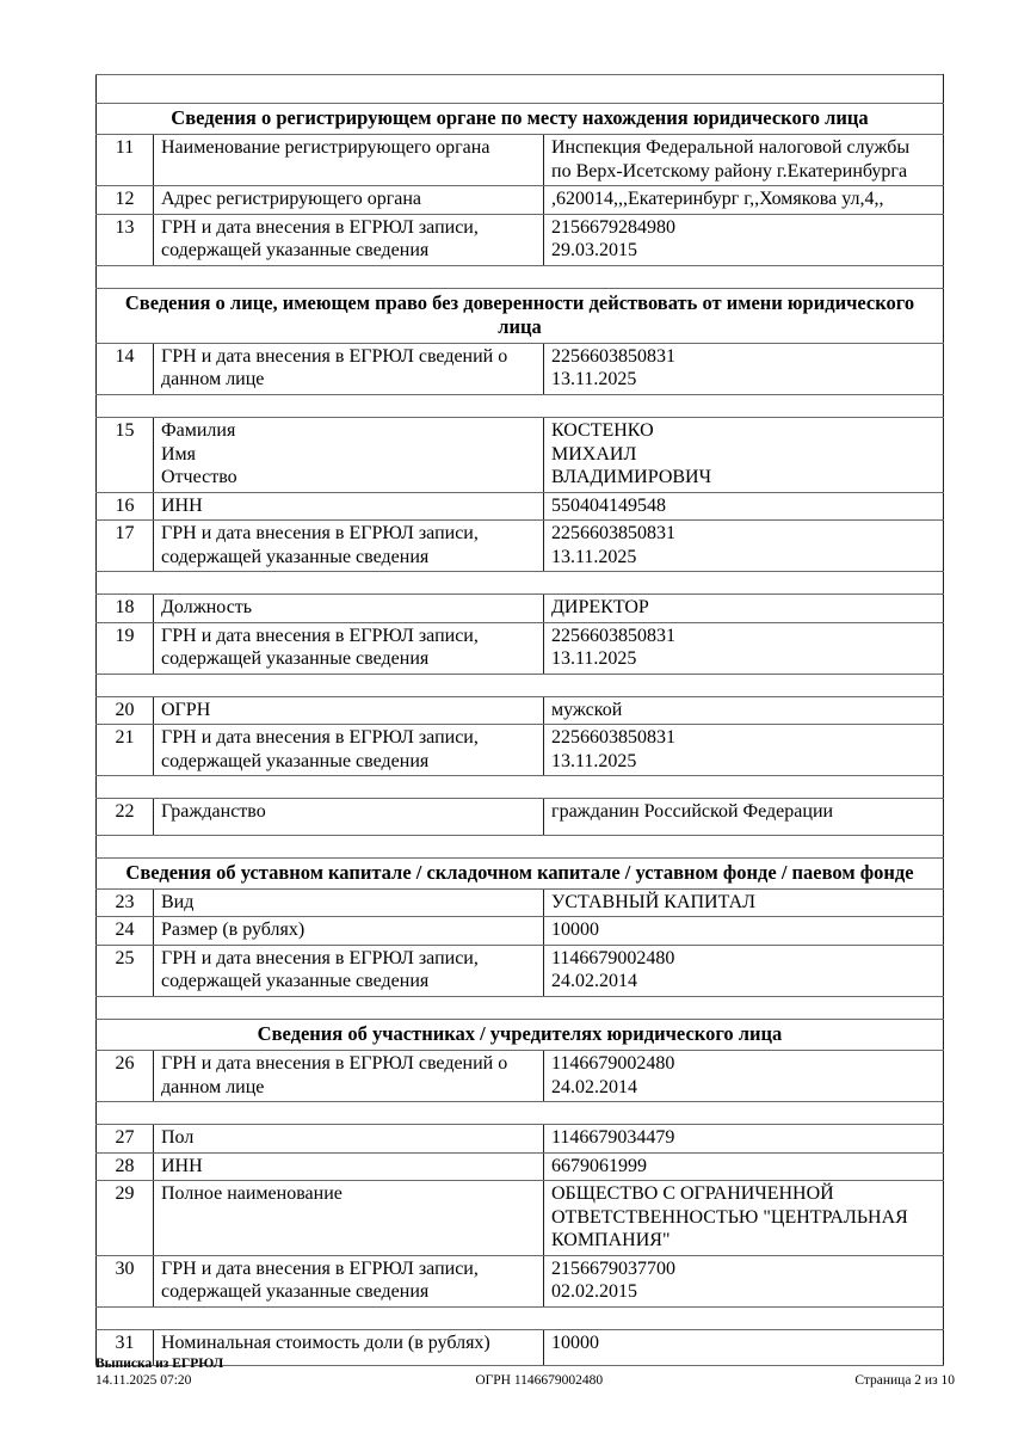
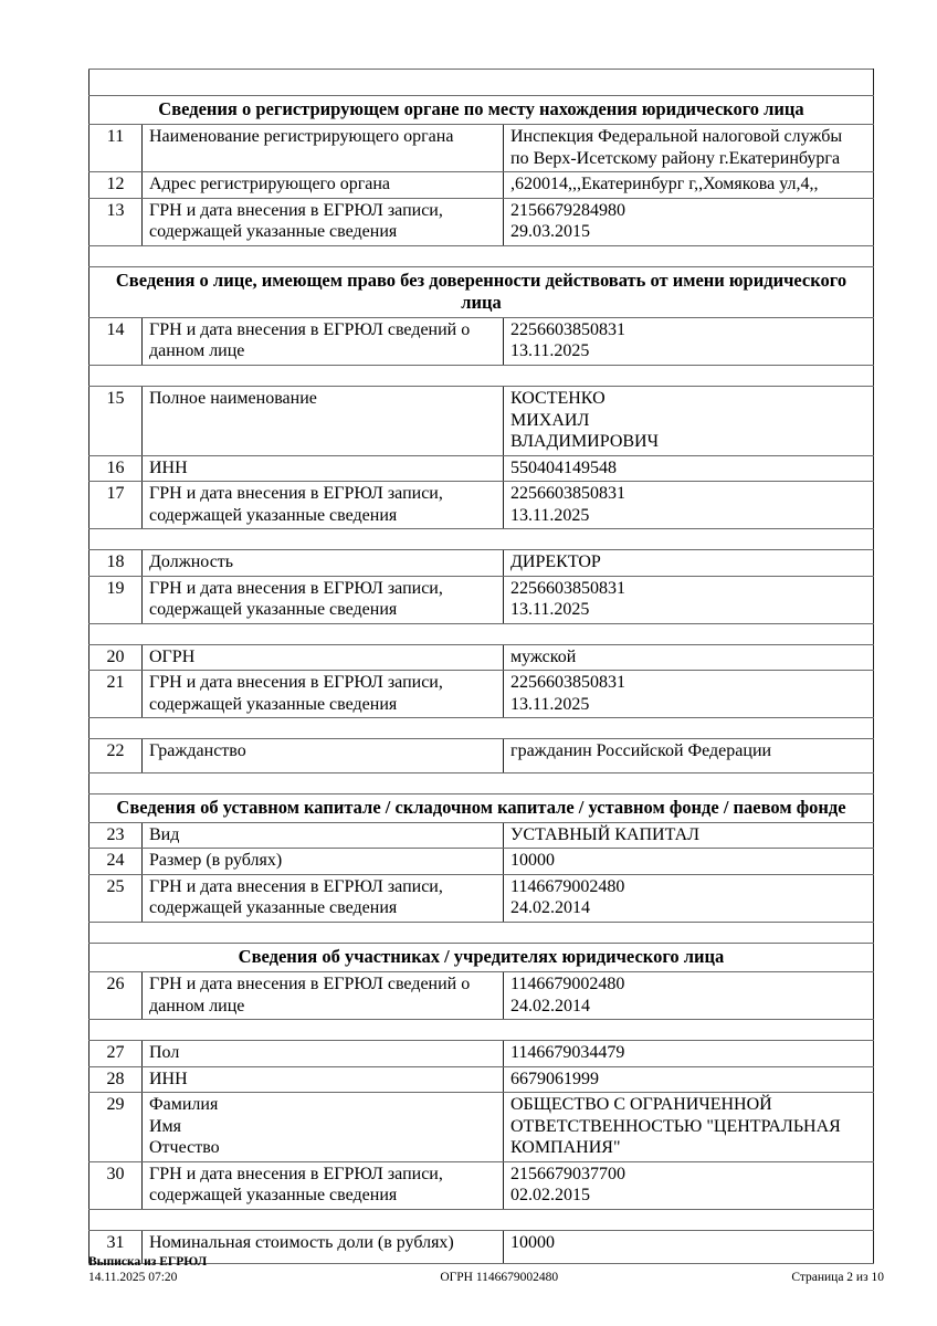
  Сведения о регистрирующем органе по месту нахождения юридического лица
  11	Наименование регистрирующего органа	Инспекция Федеральной налоговой службы по Верх-Исетскому району г.Екатеринбурга
  12	Адрес регистрирующего органа	,620014,,,Екатеринбург г,,Хомякова ул,4,,
  13	ГРН и дата внесения в ЕГРЮЛ записи, содержащей указанные сведения	2156679284980 29.03.2015
  Сведения о лице, имеющем право без доверенности действовать от имени юридического лица
  14	ГРН и дата внесения в ЕГРЮЛ сведений о данном лице	2256603850831 13.11.2025
- 15	Фамилия Имя Отчество	КОСТЕНКО МИХАИЛ ВЛАДИМИРОВИЧ
+ 15	Полное наименование	КОСТЕНКО МИХАИЛ ВЛАДИМИРОВИЧ
  16	ИНН	550404149548
  17	ГРН и дата внесения в ЕГРЮЛ записи, содержащей указанные сведения	2256603850831 13.11.2025
  18	Должность	ДИРЕКТОР
  19	ГРН и дата внесения в ЕГРЮЛ записи, содержащей указанные сведения	2256603850831 13.11.2025
  20	ОГРН	мужской
  21	ГРН и дата внесения в ЕГРЮЛ записи, содержащей указанные сведения	2256603850831 13.11.2025
  22	Гражданство	гражданин Российской Федерации
  Сведения об уставном капитале / складочном капитале / уставном фонде / паевом фонде
  23	Вид	УСТАВНЫЙ КАПИТАЛ
  24	Размер (в рублях)	10000
  25	ГРН и дата внесения в ЕГРЮЛ записи, содержащей указанные сведения	1146679002480 24.02.2014
  Сведения об участниках / учредителях юридического лица
  26	ГРН и дата внесения в ЕГРЮЛ сведений о данном лице	1146679002480 24.02.2014
  27	Пол	1146679034479
  28	ИНН	6679061999
- 29	Полное наименование	ОБЩЕСТВО С ОГРАНИЧЕННОЙ ОТВЕТСТВЕННОСТЬЮ "ЦЕНТРАЛЬНАЯ КОМПАНИЯ"
+ 29	Фамилия Имя Отчество	ОБЩЕСТВО С ОГРАНИЧЕННОЙ ОТВЕТСТВЕННОСТЬЮ "ЦЕНТРАЛЬНАЯ КОМПАНИЯ"
  30	ГРН и дата внесения в ЕГРЮЛ записи, содержащей указанные сведения	2156679037700 02.02.2015
  31	Номинальная стоимость доли (в рублях)	10000
  Выписка из ЕГРЮЛ
  14.11.2025 07:20
  ОГРН 1146679002480
  Страница 2 из 10
